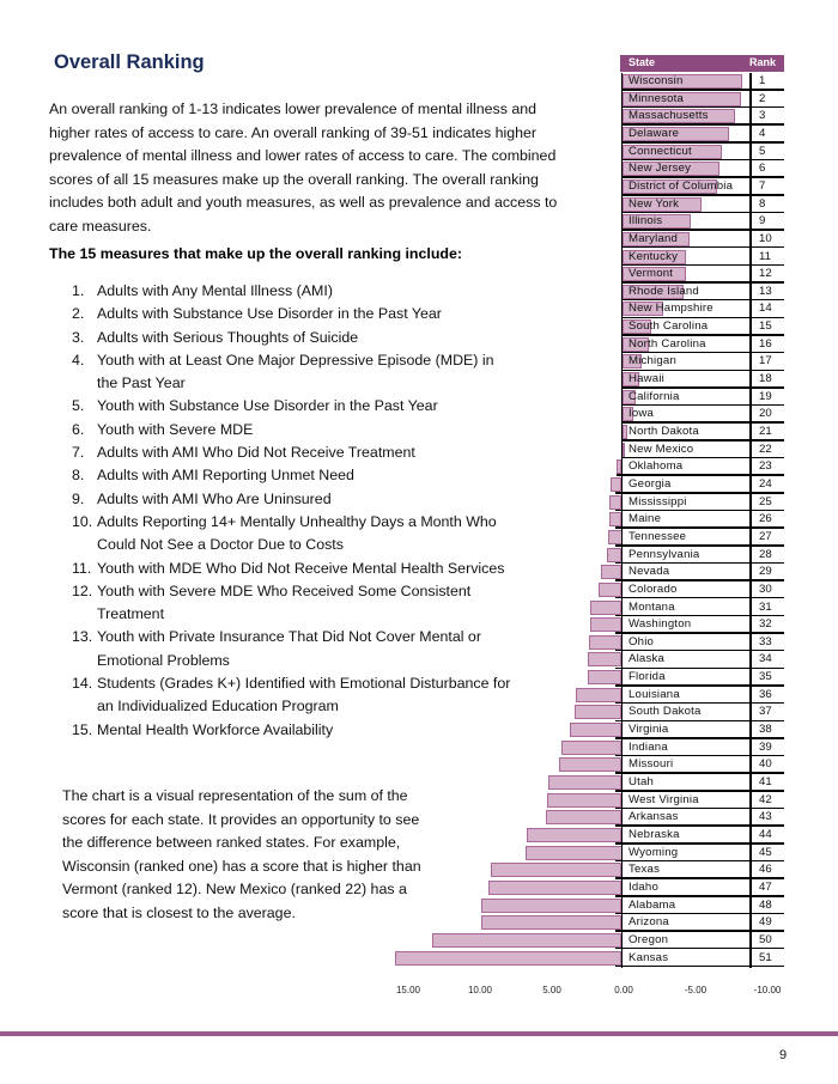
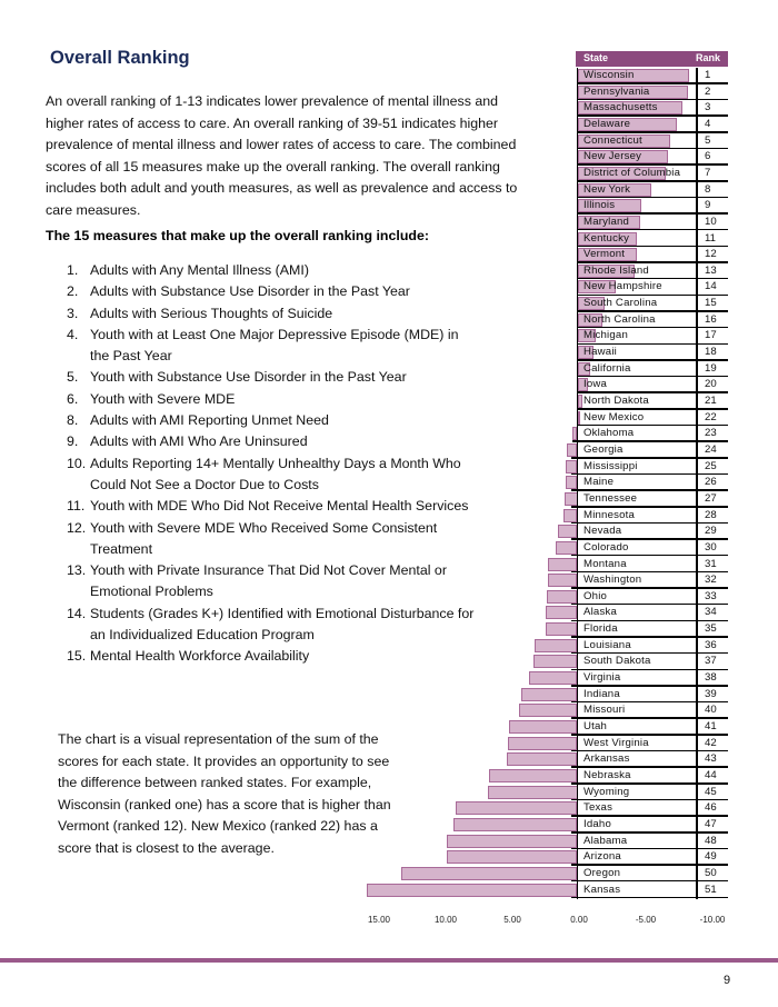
  Overall Ranking
  An overall ranking of 1-13 indicates lower prevalence of mental illness and higher rates of access to care. An overall ranking of 39-51 indicates higher prevalence of mental illness and lower rates of access to care. The combined scores of all 15 measures make up the overall ranking. The overall ranking includes both adult and youth measures, as well as prevalence and access to care measures.
  The 15 measures that make up the overall ranking include:
  1.
  Adults with Any Mental Illness (AMI)
  2.
  Adults with Substance Use Disorder in the Past Year
  3.
  Adults with Serious Thoughts of Suicide
  4.
  Youth with at Least One Major Depressive Episode (MDE) in the Past Year
  5.
  Youth with Substance Use Disorder in the Past Year
  6.
  Youth with Severe MDE
- 7.
- Adults with AMI Who Did Not Receive Treatment
  8.
  Adults with AMI Reporting Unmet Need
  9.
  Adults with AMI Who Are Uninsured
  10.
  Adults Reporting 14+ Mentally Unhealthy Days a Month Who Could Not See a Doctor Due to Costs
  11.
  Youth with MDE Who Did Not Receive Mental Health Services
  12.
  Youth with Severe MDE Who Received Some Consistent Treatment
  13.
  Youth with Private Insurance That Did Not Cover Mental or Emotional Problems
  14.
  Students (Grades K+) Identified with Emotional Disturbance for an Individualized Education Program
  15.
  Mental Health Workforce Availability
  The chart is a visual representation of the sum of the scores for each state. It provides an opportunity to see the difference between ranked states. For example, Wisconsin (ranked one) has a score that is higher than Vermont (ranked 12). New Mexico (ranked 22) has a score that is closest to the average.
  State
  Rank
  Wisconsin
  1
- Minnesota
+ Pennsylvania
  2
  Massachusetts
  3
  Delaware
  4
  Connecticut
  5
  New Jersey
  6
  District of Columbia
  7
  New York
  8
  Illinois
  9
  Maryland
  10
  Kentucky
  11
  Vermont
  12
  Rhode Island
  13
  New Hampshire
  14
  South Carolina
  15
  North Carolina
  16
  Michigan
  17
  Hawaii
  18
  California
  19
  Iowa
  20
  North Dakota
  21
  New Mexico
  22
  Oklahoma
  23
  Georgia
  24
  Mississippi
  25
  Maine
  26
  Tennessee
  27
- Pennsylvania
+ Minnesota
  28
  Nevada
  29
  Colorado
  30
  Montana
  31
  Washington
  32
  Ohio
  33
  Alaska
  34
  Florida
  35
  Louisiana
  36
  South Dakota
  37
  Virginia
  38
  Indiana
  39
  Missouri
  40
  Utah
  41
  West Virginia
  42
  Arkansas
  43
  Nebraska
  44
  Wyoming
  45
  Texas
  46
  Idaho
  47
  Alabama
  48
  Arizona
  49
  Oregon
  50
  Kansas
  51
  15.00
  10.00
  5.00
  0.00
  -5.00
  -10.00
  9
